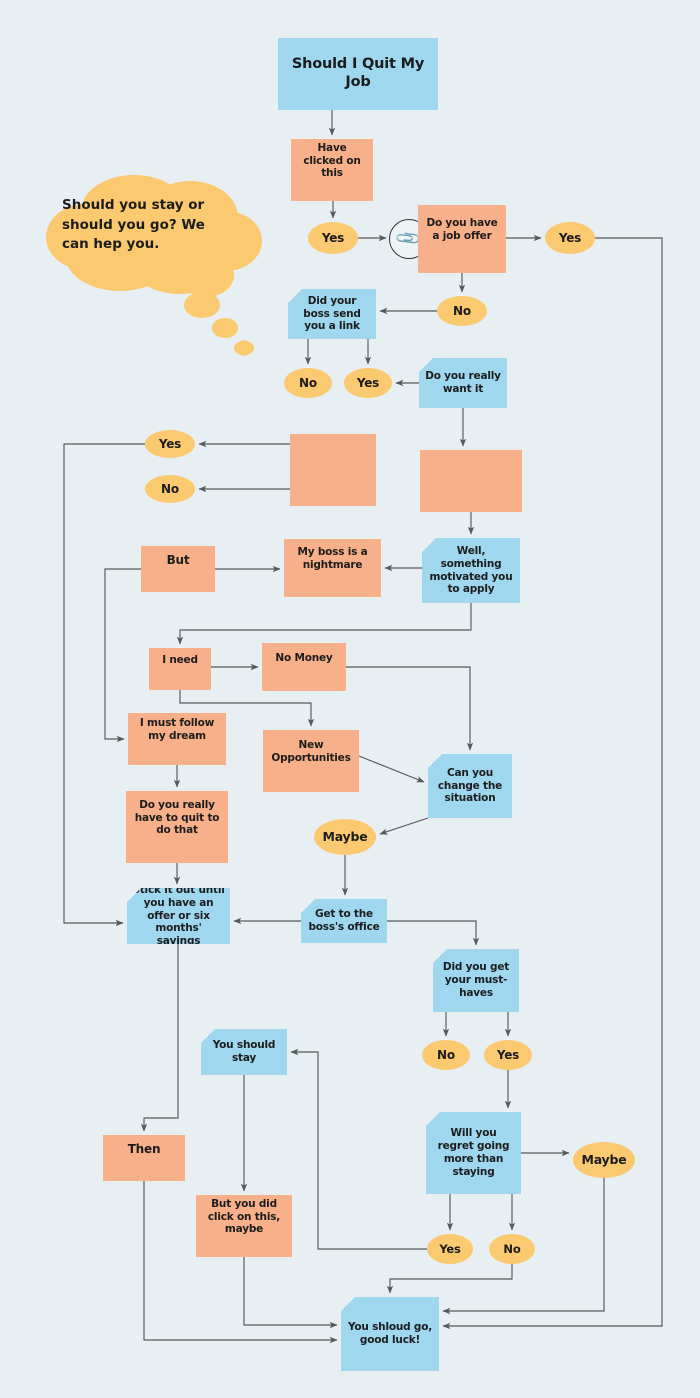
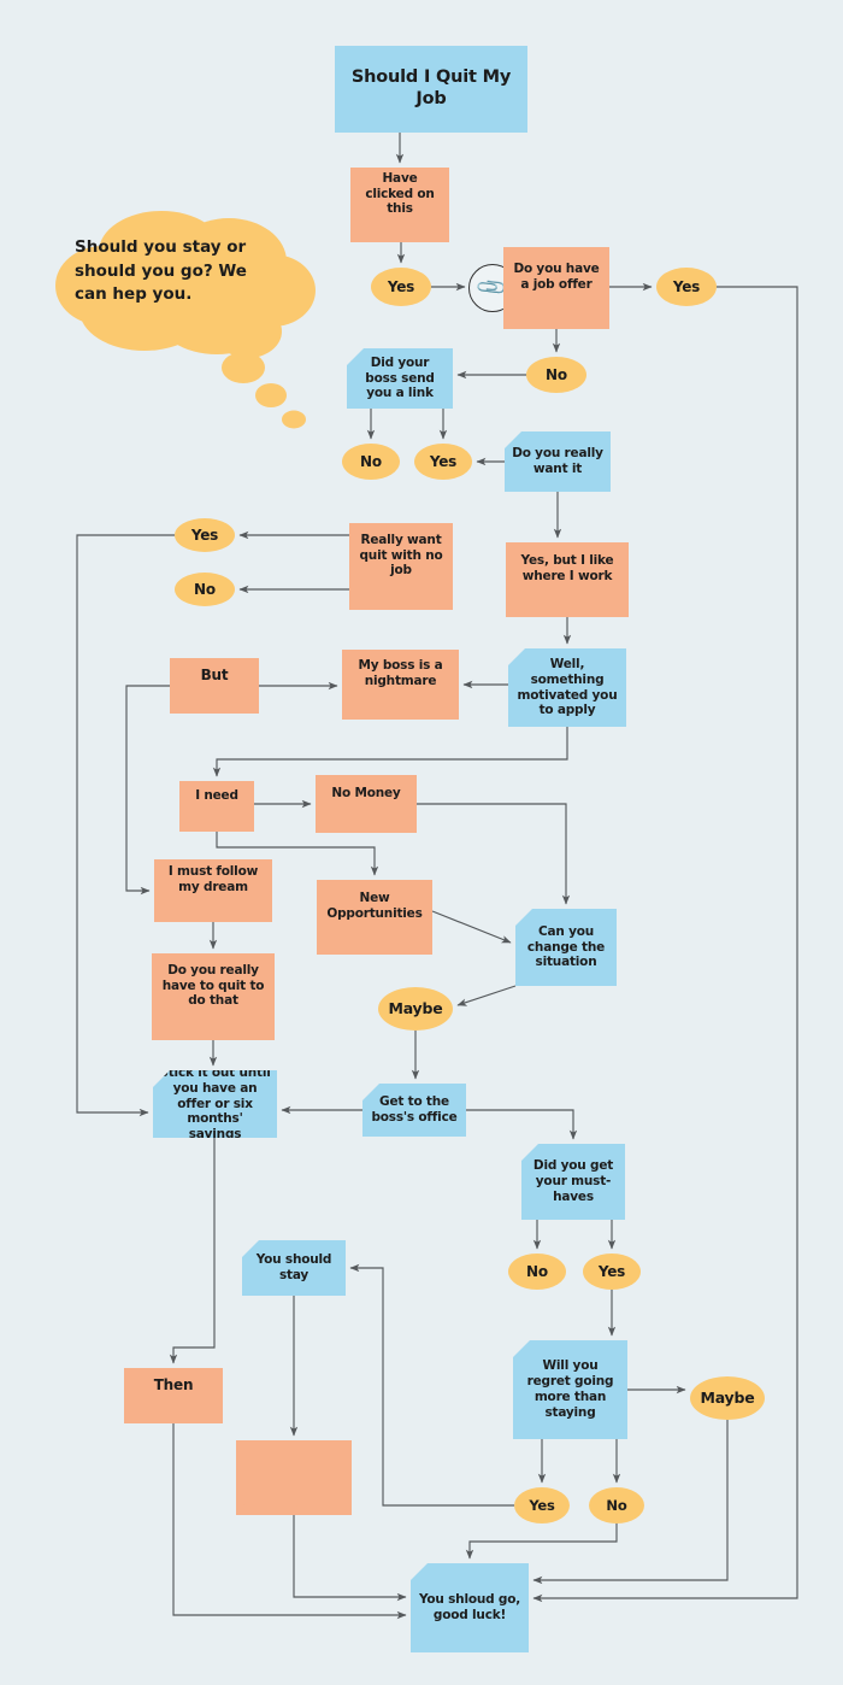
  Should you stay or should you go? We can hep you.
  Should I Quit My Job
  Have clicked on this
  Yes
  Do you have a job offer
  Yes
  No
  Did your boss send you a link
  No
  Yes
  Do you really want it
+ Yes, but I like where I work
  Yes
  No
+ Really want quit with no job
  Well, something motivated you to apply
  But
  My boss is a nightmare
  I need
  No Money
  I must follow my dream
  New Opportunities
  Can you change the situation
  Do you really have to quit to do that
  Maybe
  tick it out until you have an offer or six months' savings
  Get to the boss's office
  Did you get your must-haves
  No
  Yes
  You should stay
  Will you regret going more than staying
  Maybe
  Then
- But you did click on this, maybe
  Yes
  No
  You shloud go, good luck!
